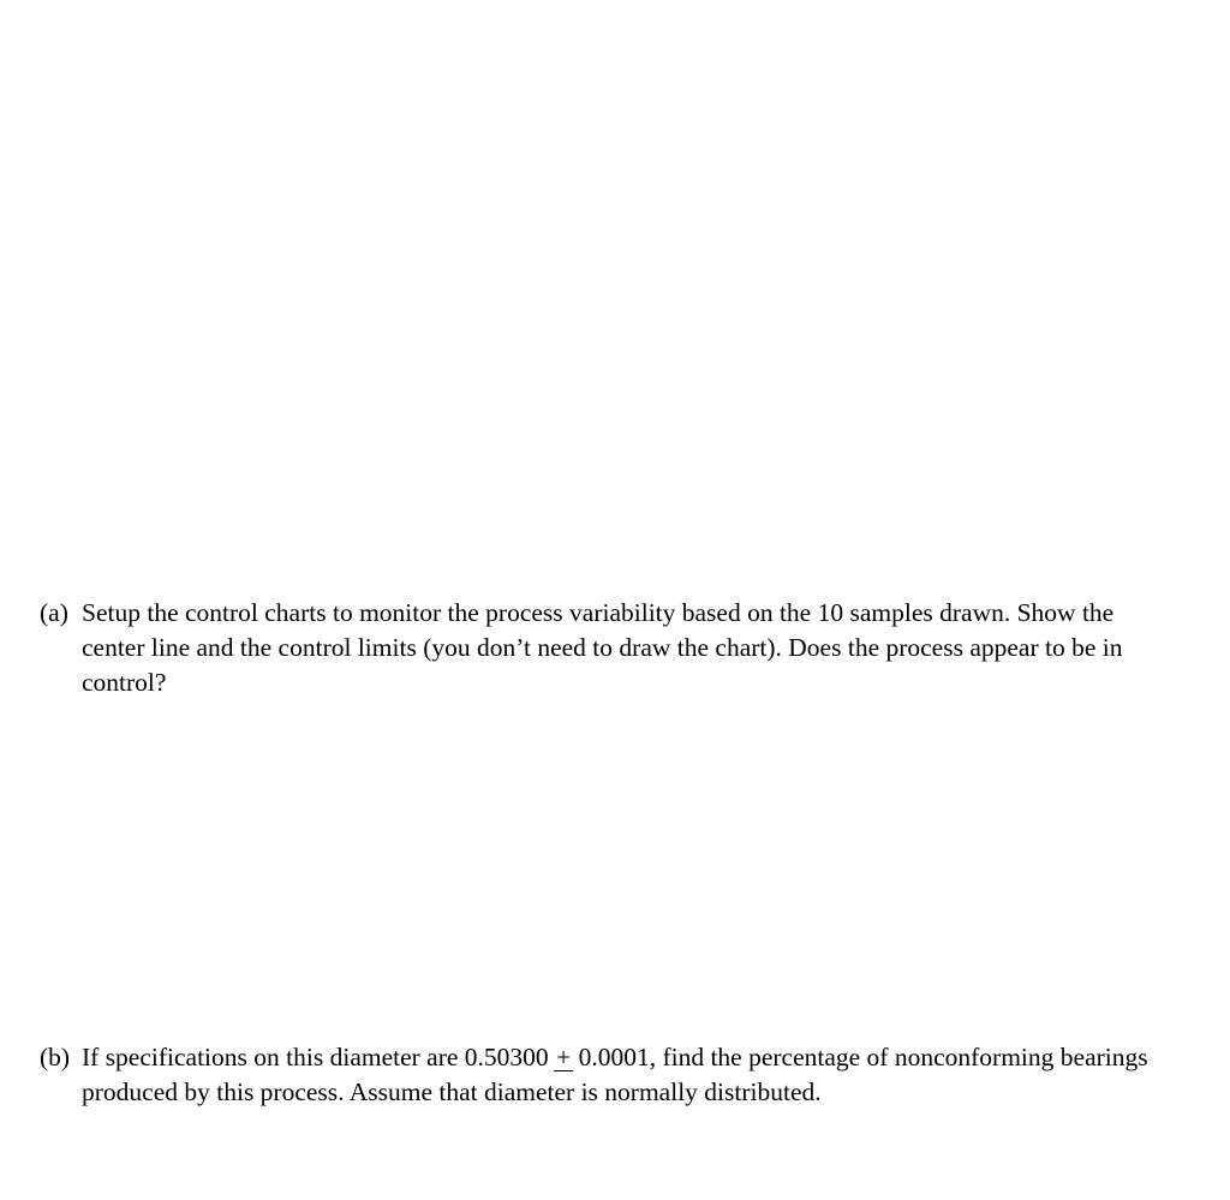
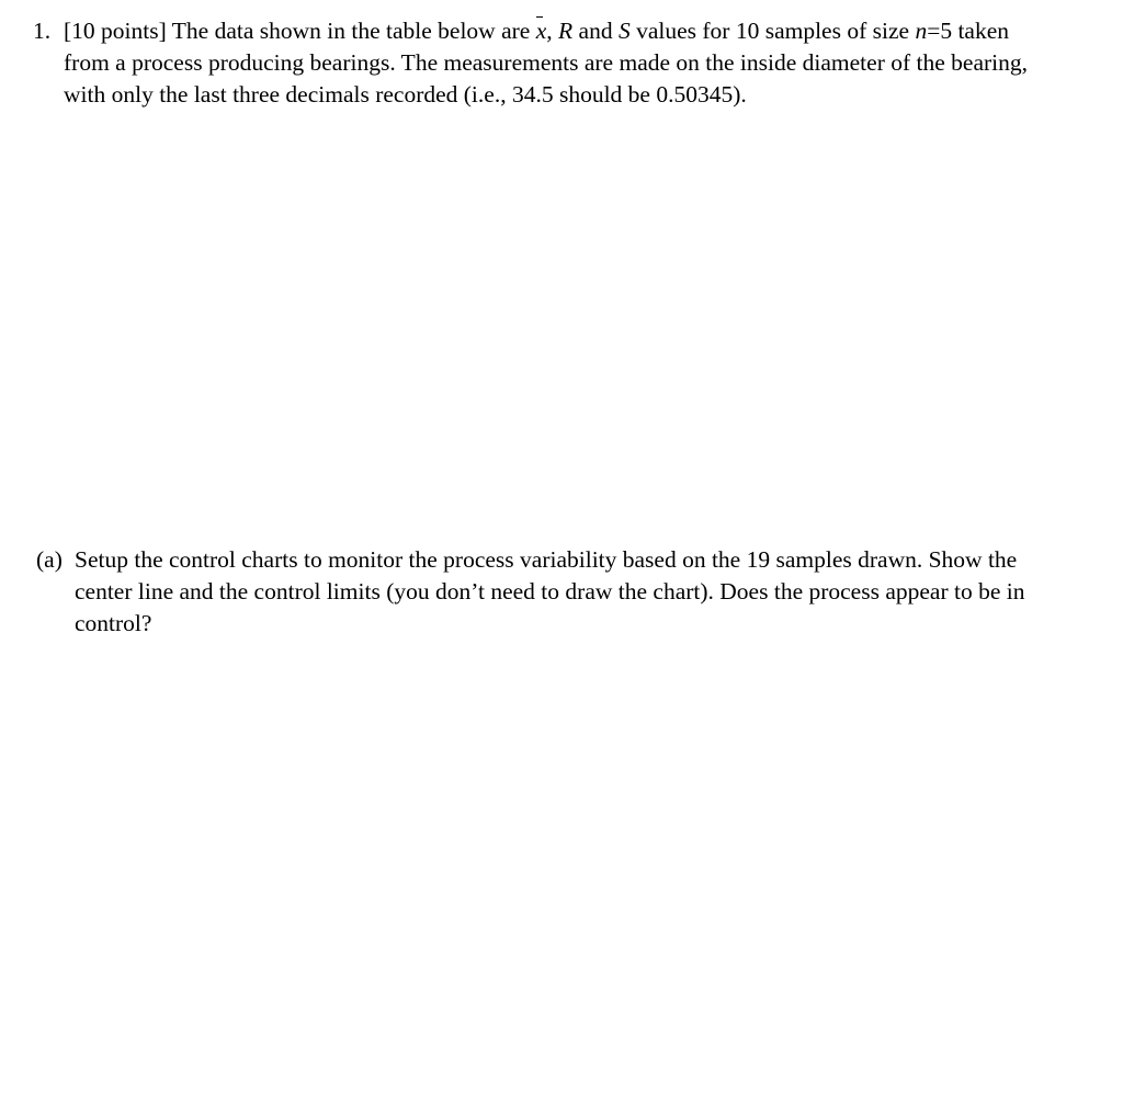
+ 1.
+ [10 points] The data shown in the table below are x, R and S values for 10 samples of size n=5 taken from a process producing bearings. The measurements are made on the inside diameter of the bearing, with only the last three decimals recorded (i.e., 34.5 should be 0.50345).
  (a)
- Setup the control charts to monitor the process variability based on the 10 samples drawn. Show the center line and the control limits (you don’t need to draw the chart). Does the process appear to be in control?
+ Setup the control charts to monitor the process variability based on the 19 samples drawn. Show the center line and the control limits (you don’t need to draw the chart). Does the process appear to be in control?
- (b)
- If specifications on this diameter are 0.50300 + 0.0001, find the percentage of nonconforming bearings produced by this process. Assume that diameter is normally distributed.
